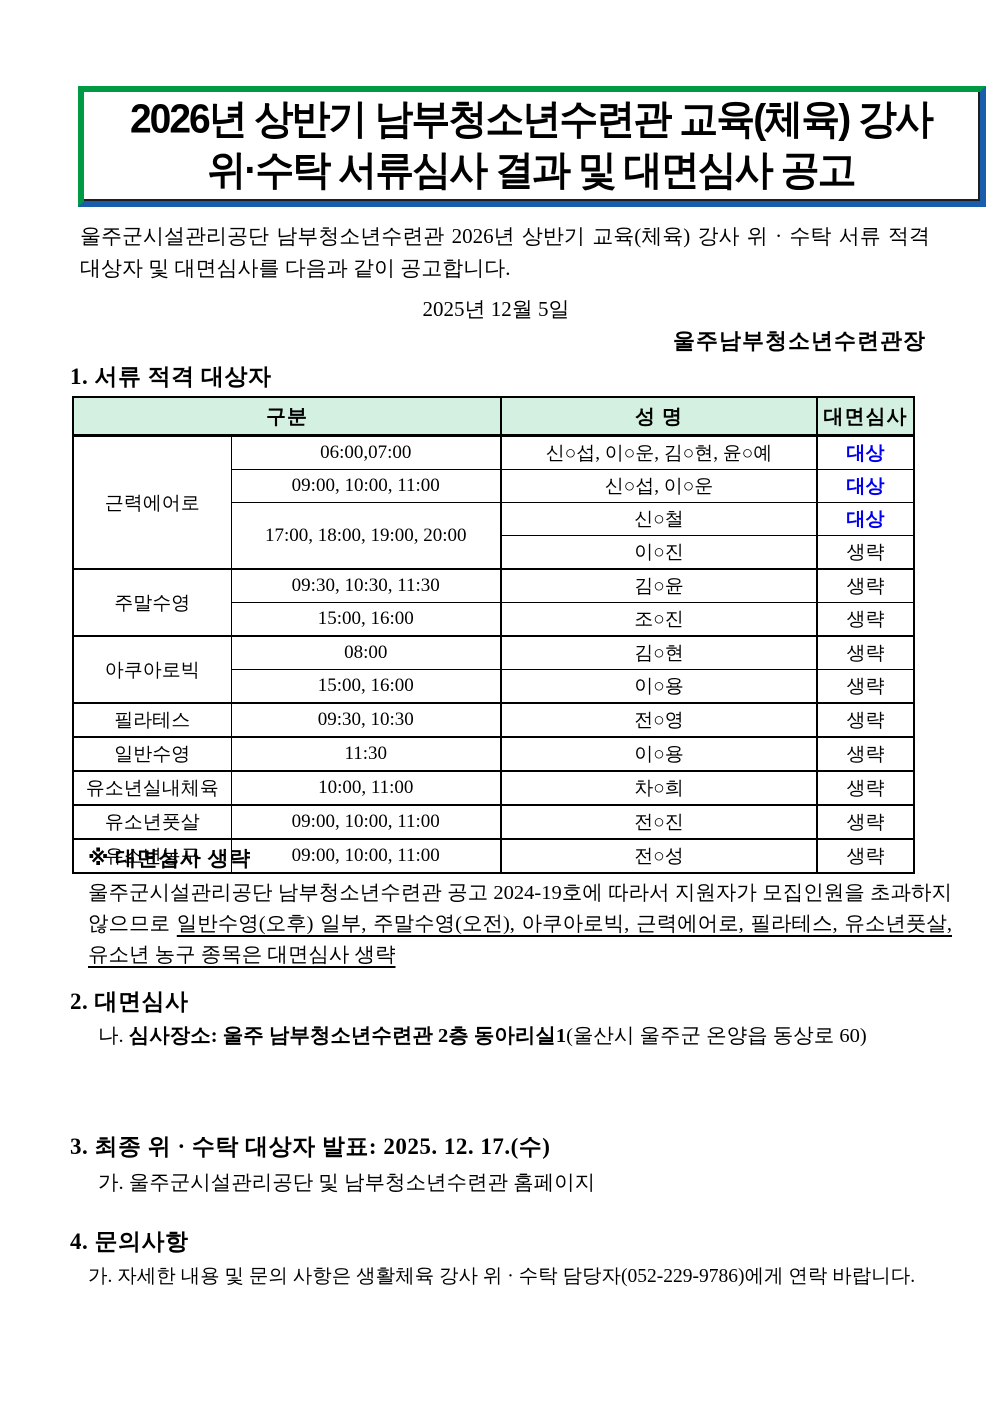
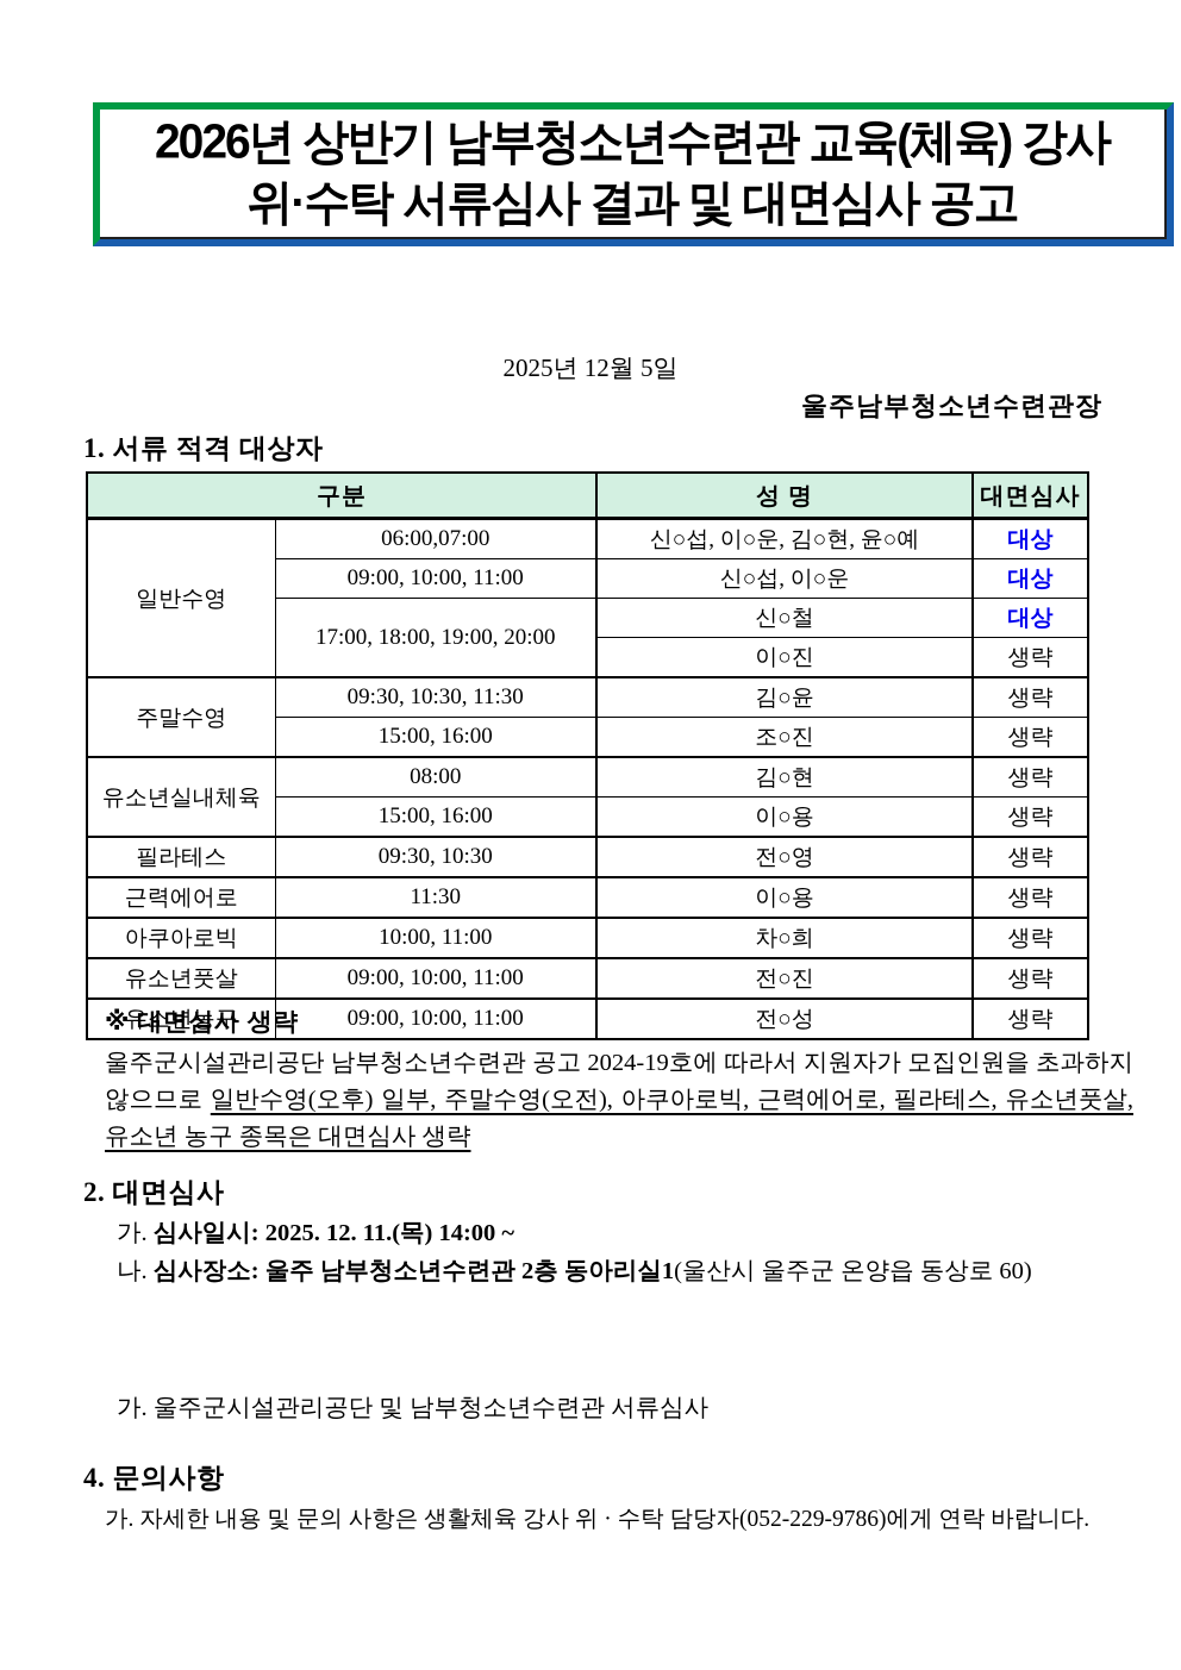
  2026년 상반기 남부청소년수련관 교육(체육) 강사
  위·수탁 서류심사 결과 및 대면심사 공고
- 울주군시설관리공단 남부청소년수련관 2026년 상반기 교육(체육) 강사 위 · 수탁 서류 적격 대상자 및 대면심사를 다음과 같이 공고합니다.
  2025년 12월 5일
  울주남부청소년수련관장
  1. 서류 적격 대상자
  구분	성 명	대면심사
- 근력에어로	06:00,07:00	신○섭, 이○운, 김○현, 윤○예	대상
+ 일반수영	06:00,07:00	신○섭, 이○운, 김○현, 윤○예	대상
  09:00, 10:00, 11:00	신○섭, 이○운	대상
  17:00, 18:00, 19:00, 20:00	신○철	대상
  이○진	생략
  주말수영	09:30, 10:30, 11:30	김○윤	생략
  15:00, 16:00	조○진	생략
- 아쿠아로빅	08:00	김○현	생략
+ 유소년실내체육	08:00	김○현	생략
  15:00, 16:00	이○용	생략
  필라테스	09:30, 10:30	전○영	생략
- 일반수영	11:30	이○용	생략
+ 근력에어로	11:30	이○용	생략
- 유소년실내체육	10:00, 11:00	차○희	생략
+ 아쿠아로빅	10:00, 11:00	차○희	생략
  유소년풋살	09:00, 10:00, 11:00	전○진	생략
  유소년농구	09:00, 10:00, 11:00	전○성	생략
  ※ 대면심사 생략
  울주군시설관리공단 남부청소년수련관 공고 2024-19호에 따라서 지원자가 모집인원을 초과하지 않으므로 일반수영(오후) 일부, 주말수영(오전), 아쿠아로빅, 근력에어로, 필라테스, 유소년풋살, 유소년 농구 종목은 대면심사 생략
  2. 대면심사
+ 가. 심사일시: 2025. 12. 11.(목) 14:00 ~
  나. 심사장소: 울주 남부청소년수련관 2층 동아리실1(울산시 울주군 온양읍 동상로 60)
- 3. 최종 위 · 수탁 대상자 발표: 2025. 12. 17.(수)
- 가. 울주군시설관리공단 및 남부청소년수련관 홈페이지
+ 가. 울주군시설관리공단 및 남부청소년수련관 서류심사
  4. 문의사항
  가. 자세한 내용 및 문의 사항은 생활체육 강사 위 · 수탁 담당자(052-229-9786)에게 연락 바랍니다.
